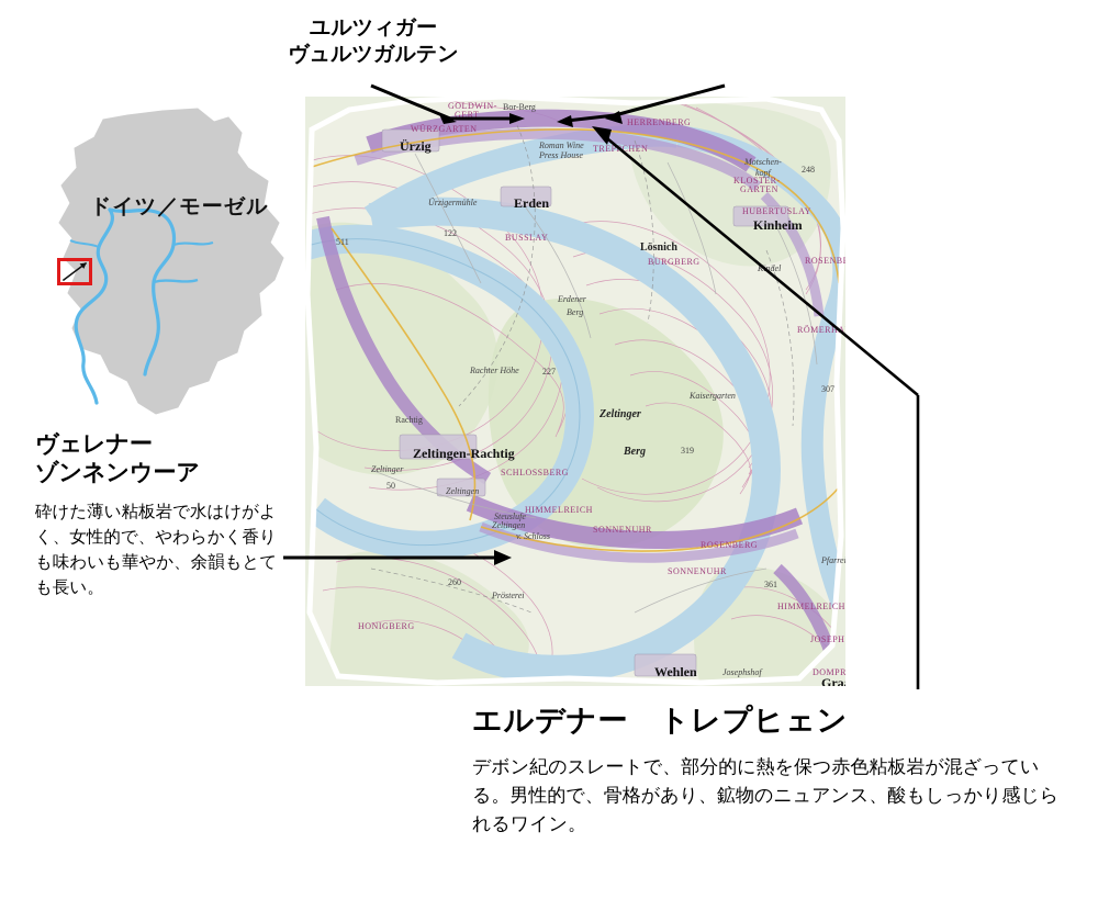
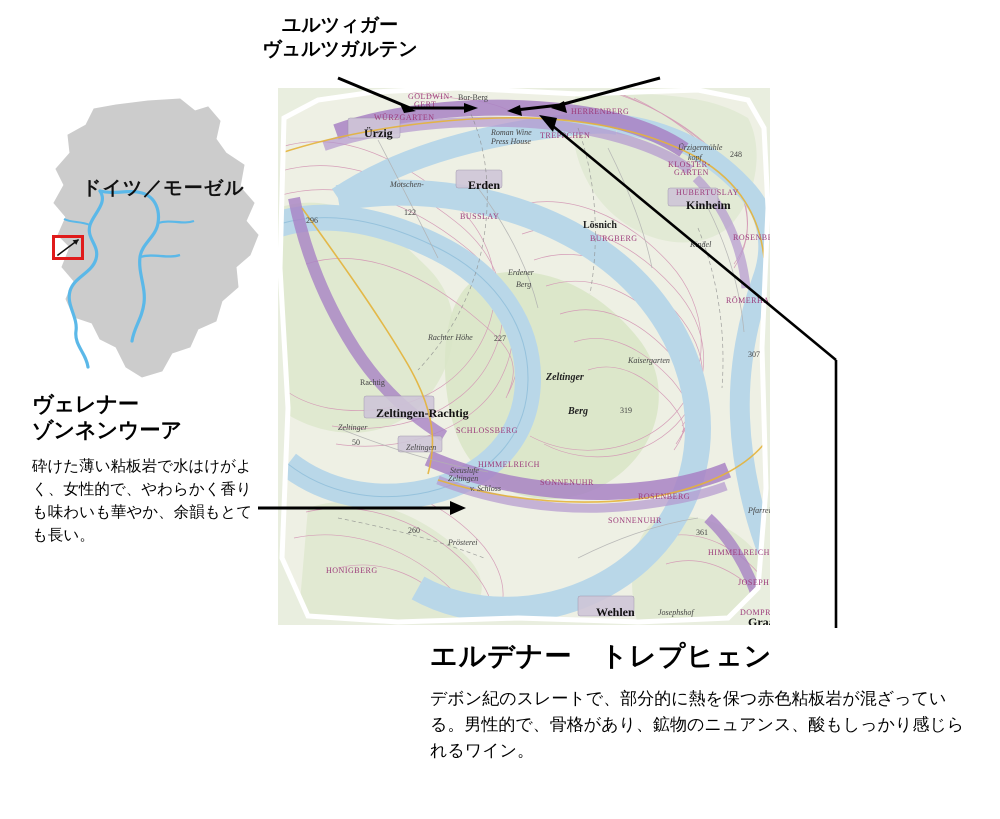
  ドイツ／モーゼル
  Ürzig
  Erden
  Kinheim
  Lösnich
  Zeltingen-Rachtig
  Wehlen
  GOLDWIN-
  GERT
  Bor-Berg
  HERRENBERG
  WÜRZGARTEN
  TREPCHEN
  Roman Wine
  Press House
- Motschen-
+ Ürzigermühle
  kopf
  KLOSTER-
  GARTEN
  HUBERTUSLAY
- Ürzigermühle
+ Motschen-
  BUSSLAY
  BURGBERG
  Kndel
  Erdener
  Berg
  RÖMERHA
  Rachter Höhe
  Kaisergarten
  Zeltinger
  Berg
  Rachtig
  SCHLOSSBERG
  Zeltingen
  Zeltinger
  Steuslufe
  Zeltingen
  v. Schloss
  HIMMELREICH
  SONNENUHR
  SONNENUHR
  ROSENBERG
  Pfarrei
  Prösterei
  HONIGBERG
  Josephshof
  HIMMELREICH
  122
- 511
+ 296
  248
  227
  319
  307
  50
  260
  361
  ユルツィガー
  ヴュルツガルテン
  ヴェレナー
  ゾンネンウーア
  砕けた薄い粘板岩で水はけがよく、女性的で、やわらかく香りも味わいも華やか、余韻もとても長い。
  エルデナー トレプヒェン
  デボン紀のスレートで、部分的に熱を保つ赤色粘板岩が混ざっている。男性的で、骨格があり、鉱物のニュアンス、酸もしっかり感じられるワイン。
